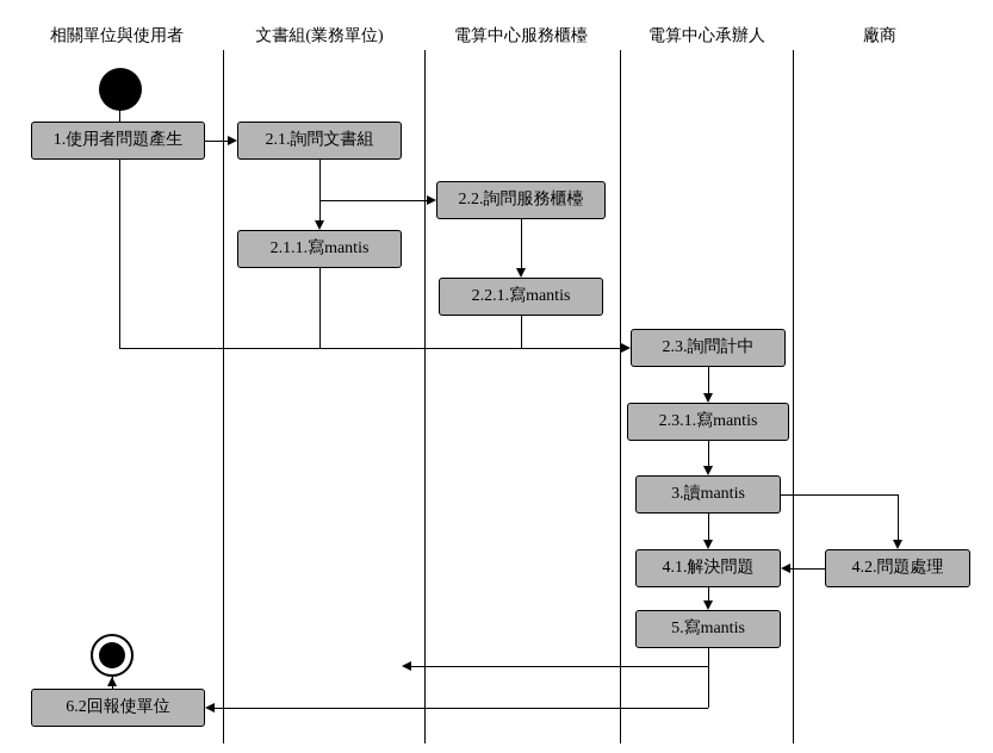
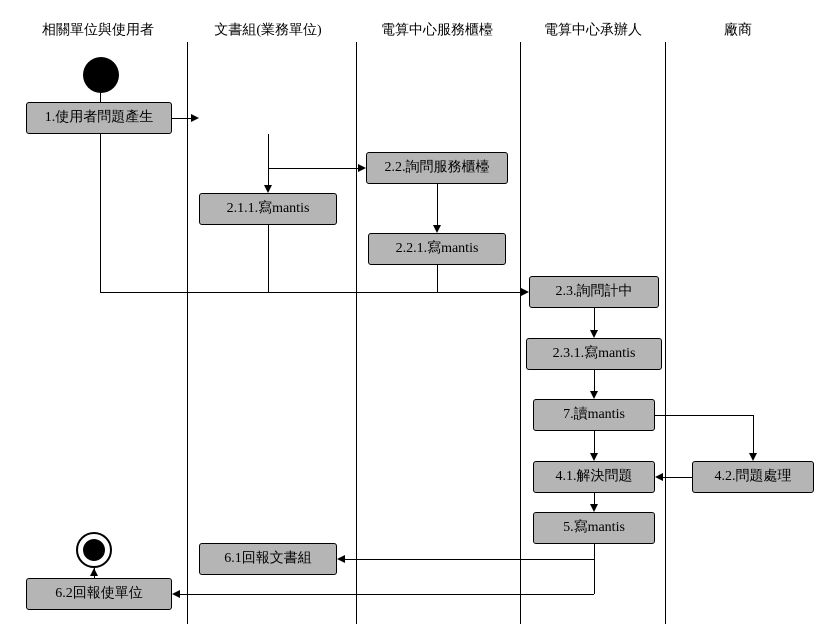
  相關單位與使用者
  文書組(業務單位)
  電算中心服務櫃檯
  電算中心承辦人
  廠商
  1.使用者問題產生
- 2.1.詢問文書組
  2.2.詢問服務櫃檯
  2.1.1.寫mantis
  2.2.1.寫mantis
  2.3.詢問計中
  2.3.1.寫mantis
- 3.讀mantis
+ 7.讀mantis
  4.1.解決問題
  4.2.問題處理
  5.寫mantis
+ 6.1回報文書組
  6.2回報使單位
